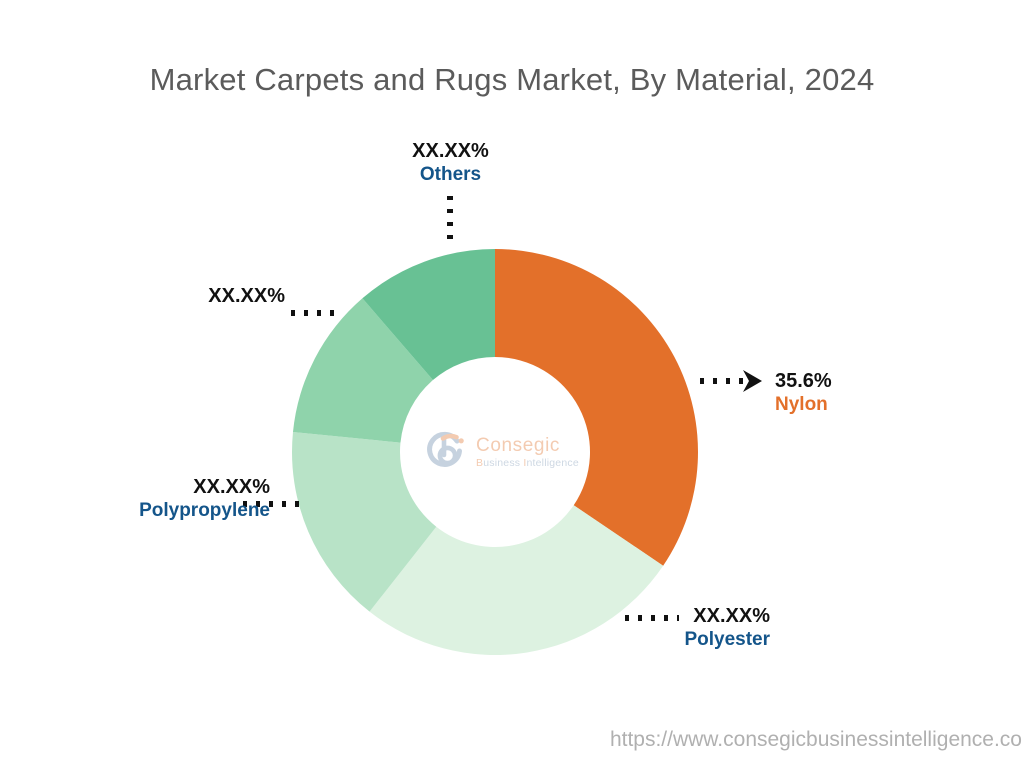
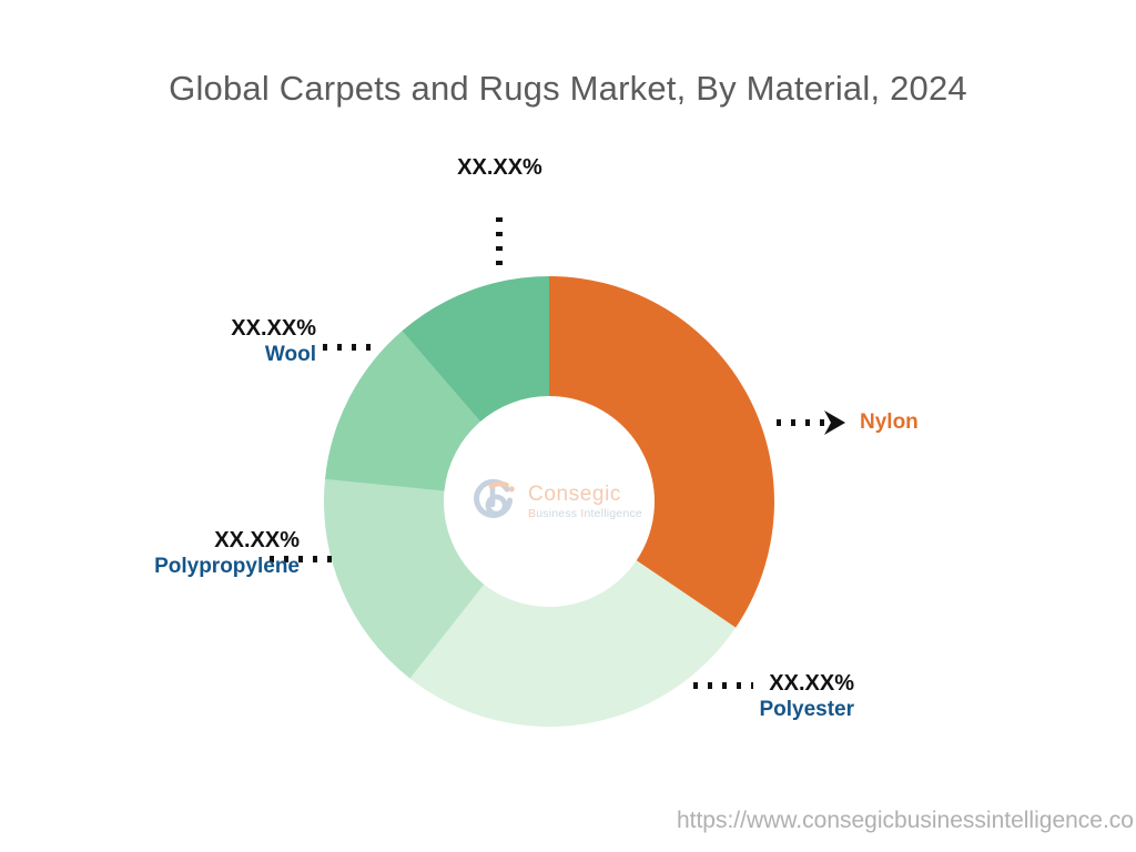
- Market Carpets and Rugs Market, By Material, 2024
+ Global Carpets and Rugs Market, By Material, 2024
  XX.XX%
- Others
  XX.XX%
+ Wool
  XX.XX%
  Polypropylene
  XX.XX%
  Polyester
- 35.6%
  Nylon
  Consegic
  Business Intelligence
  https://www.consegicbusinessintelligence.co
